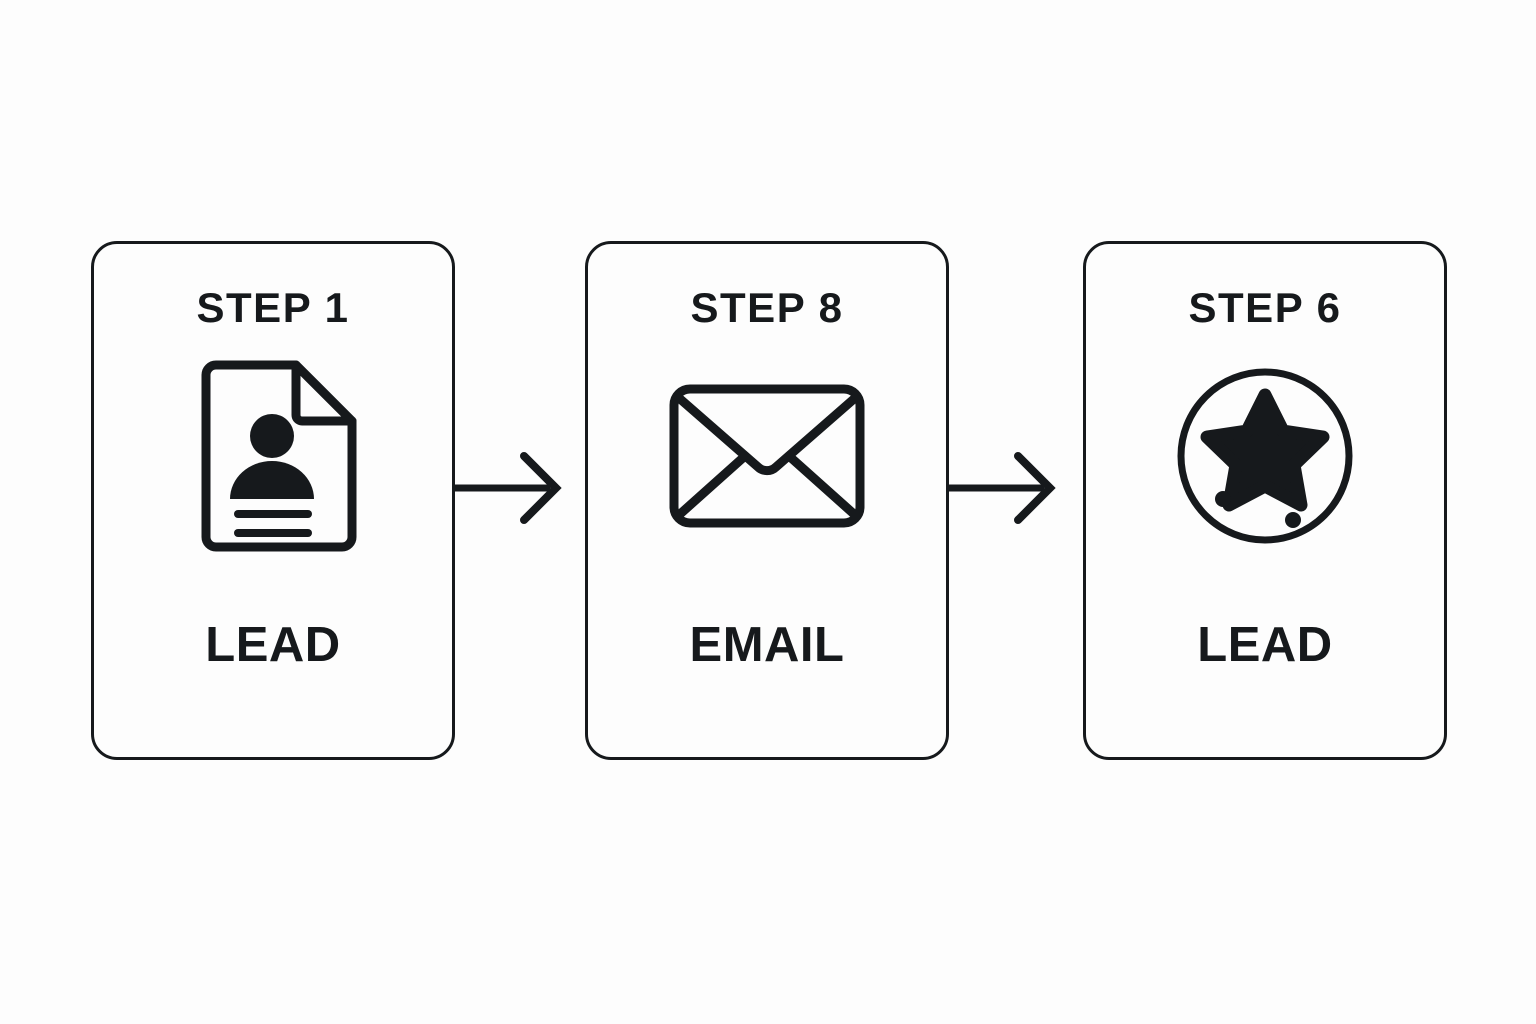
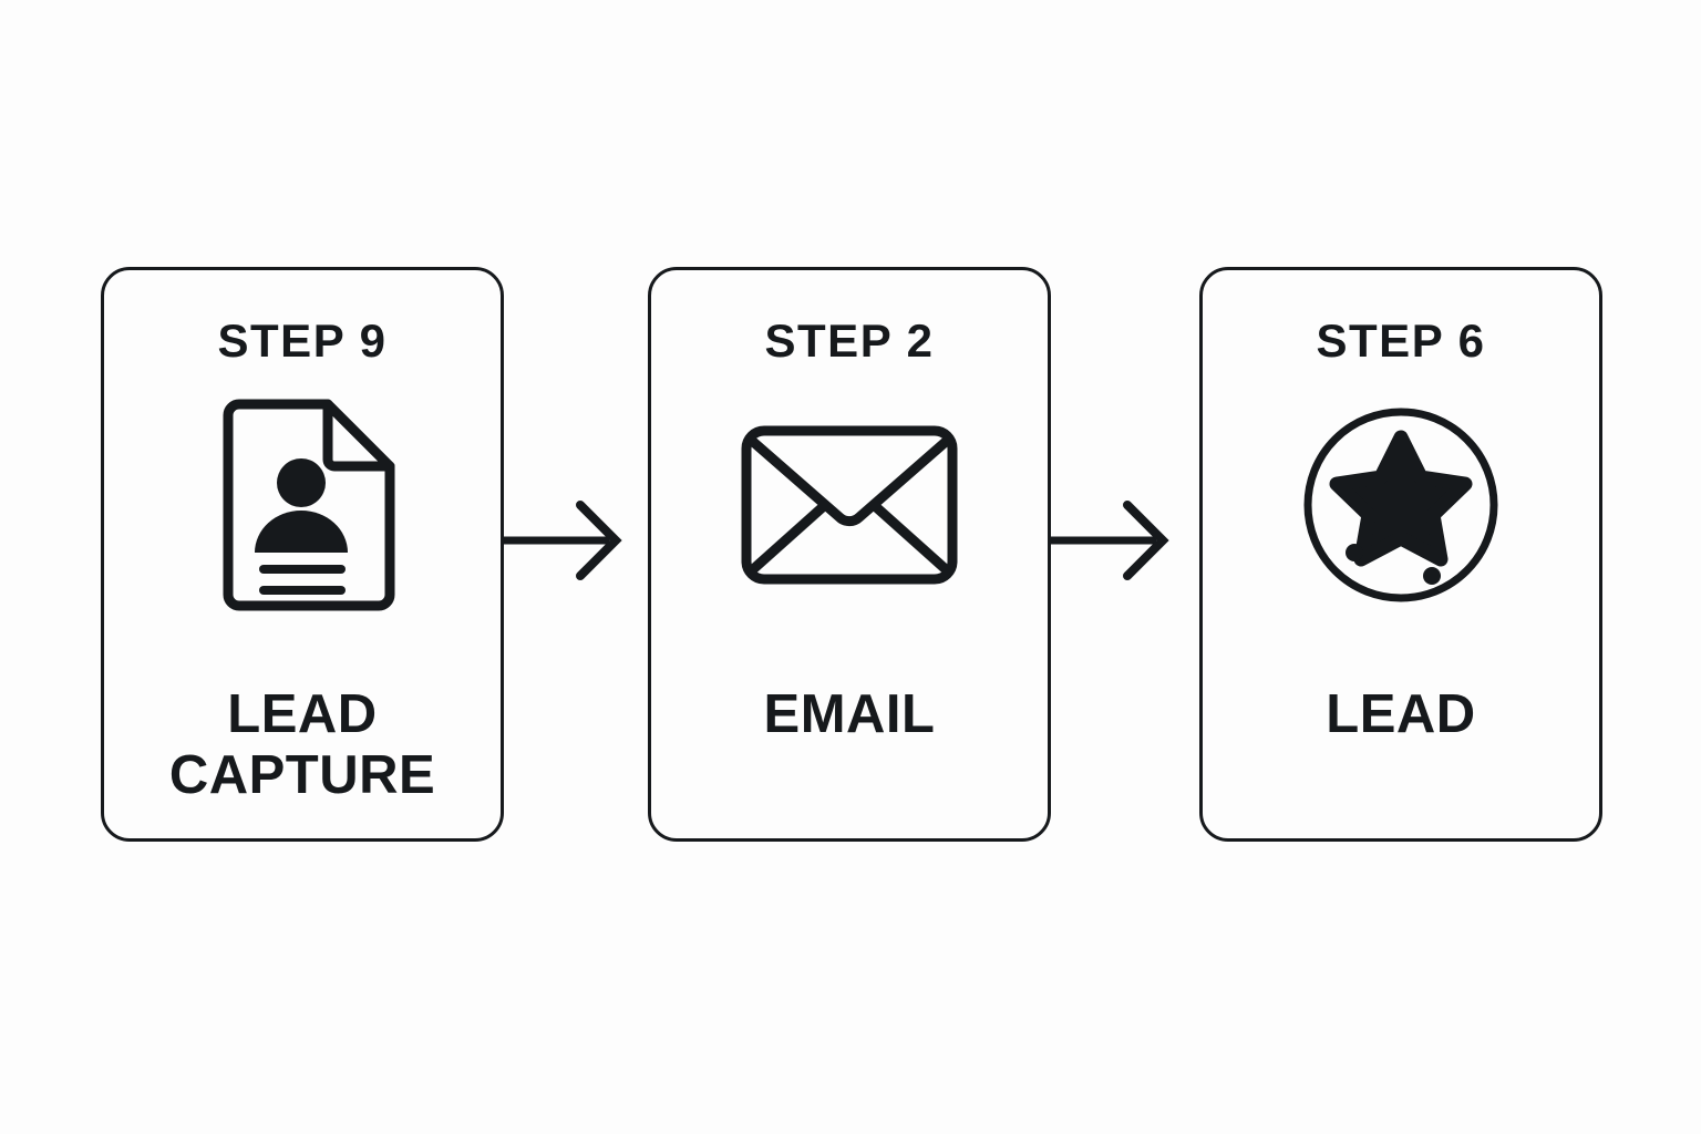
- STEP 1
+ STEP 9
  LEAD
+ CAPTURE
- STEP 8
+ STEP 2
  EMAIL
  STEP 6
  LEAD
